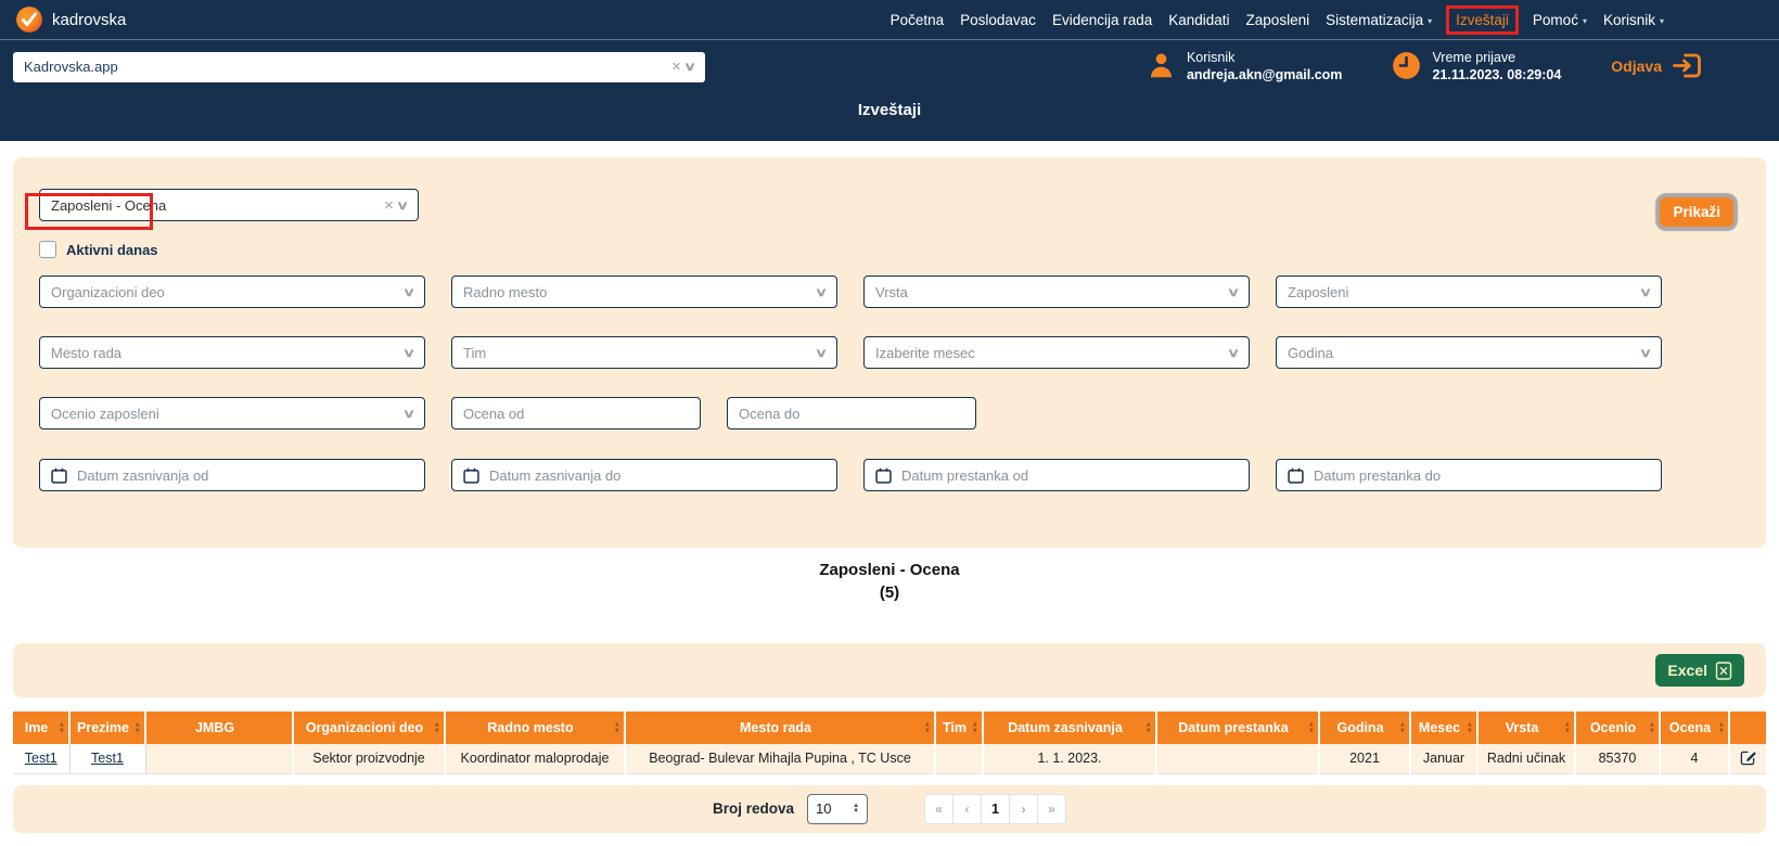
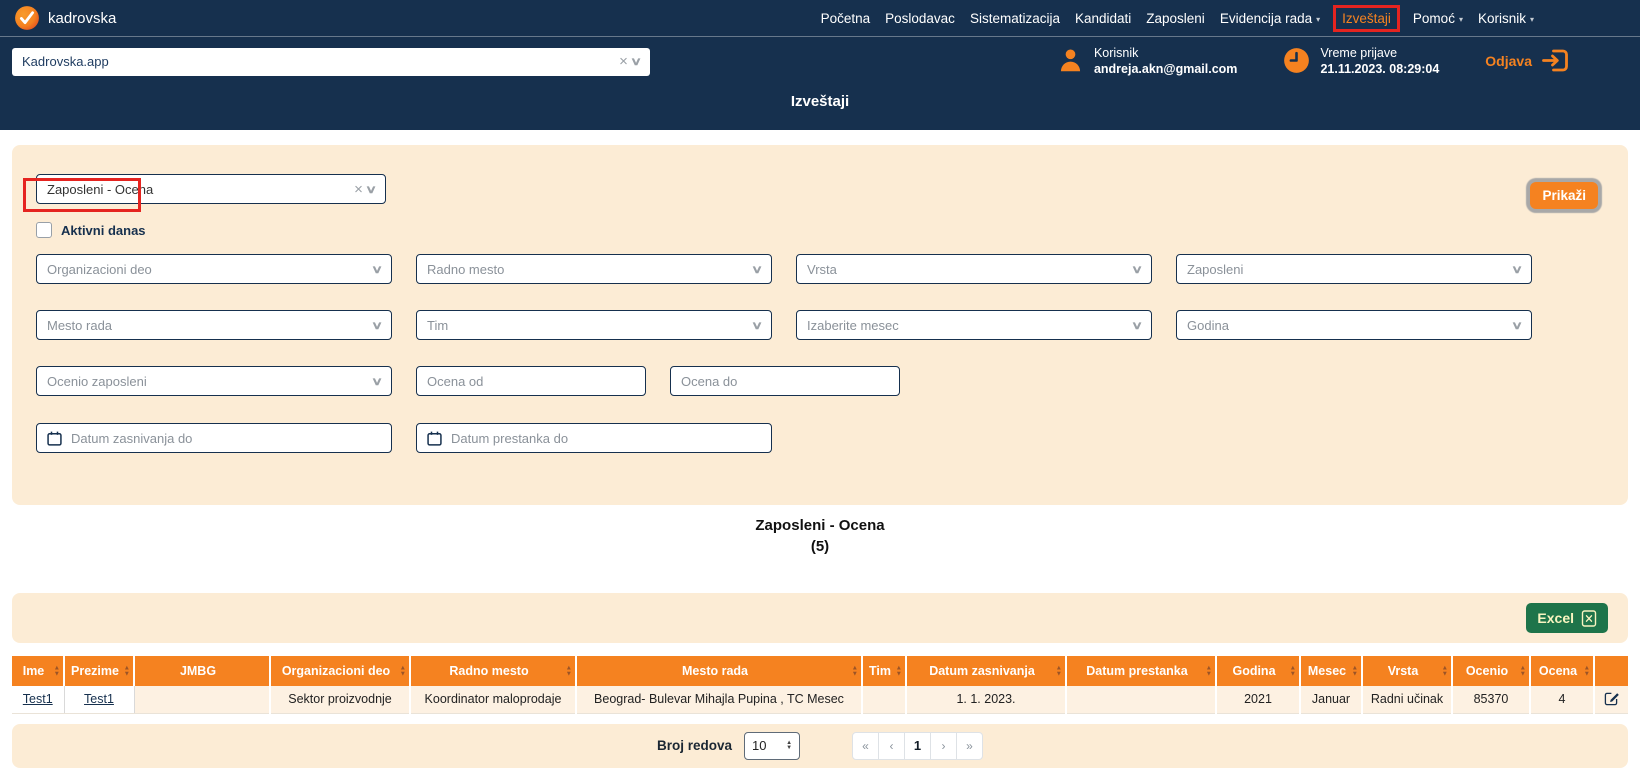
  kadrovska
  Početna
  Poslodavac
- Evidencija rada
+ Sistematizacija
  Kandidati
  Zaposleni
- Sistematizacija
+ Evidencija rada
  ▾
  Izveštaji
  Pomoć
  ▾
  Korisnik
  ▾
  Kadrovska.app
  ×
  ∨
  Korisnik
  andreja.akn@gmail.com
  Vreme prijave
  21.11.2023. 08:29:04
  Odjava
  Izveštaji
  Zaposleni - Ocena
  ×
  ∨
  Prikaži
  Aktivni danas
  Organizacioni deo
  ∨
  Radno mesto
  ∨
  Vrsta
  ∨
  Zaposleni
  ∨
  Mesto rada
  ∨
  Tim
  ∨
  Izaberite mesec
  ∨
  Godina
  ∨
  Ocenio zaposleni
  ∨
  Ocena od
  Ocena do
- Datum zasnivanja od
  Datum zasnivanja do
- Datum prestanka od
  Datum prestanka do
  Zaposleni - Ocena
  (5)
  Excel
  Ime	Prezime	JMBG	Organizacioni deo	Radno mesto	Mesto rada	Tim	Datum zasnivanja	Datum prestanka	Godina	Mesec	Vrsta	Ocenio	Ocena
- Test1	Test1		Sektor proizvodnje	Koordinator maloprodaje	Beograd- Bulevar Mihajla Pupina , TC Usce		1. 1. 2023.		2021	Januar	Radni učinak	85370	4
+ Test1	Test1		Sektor proizvodnje	Koordinator maloprodaje	Beograd- Bulevar Mihajla Pupina , TC Mesec		1. 1. 2023.		2021	Januar	Radni učinak	85370	4
  Broj redova
  10
  «
  ‹
  1
  ›
  »
